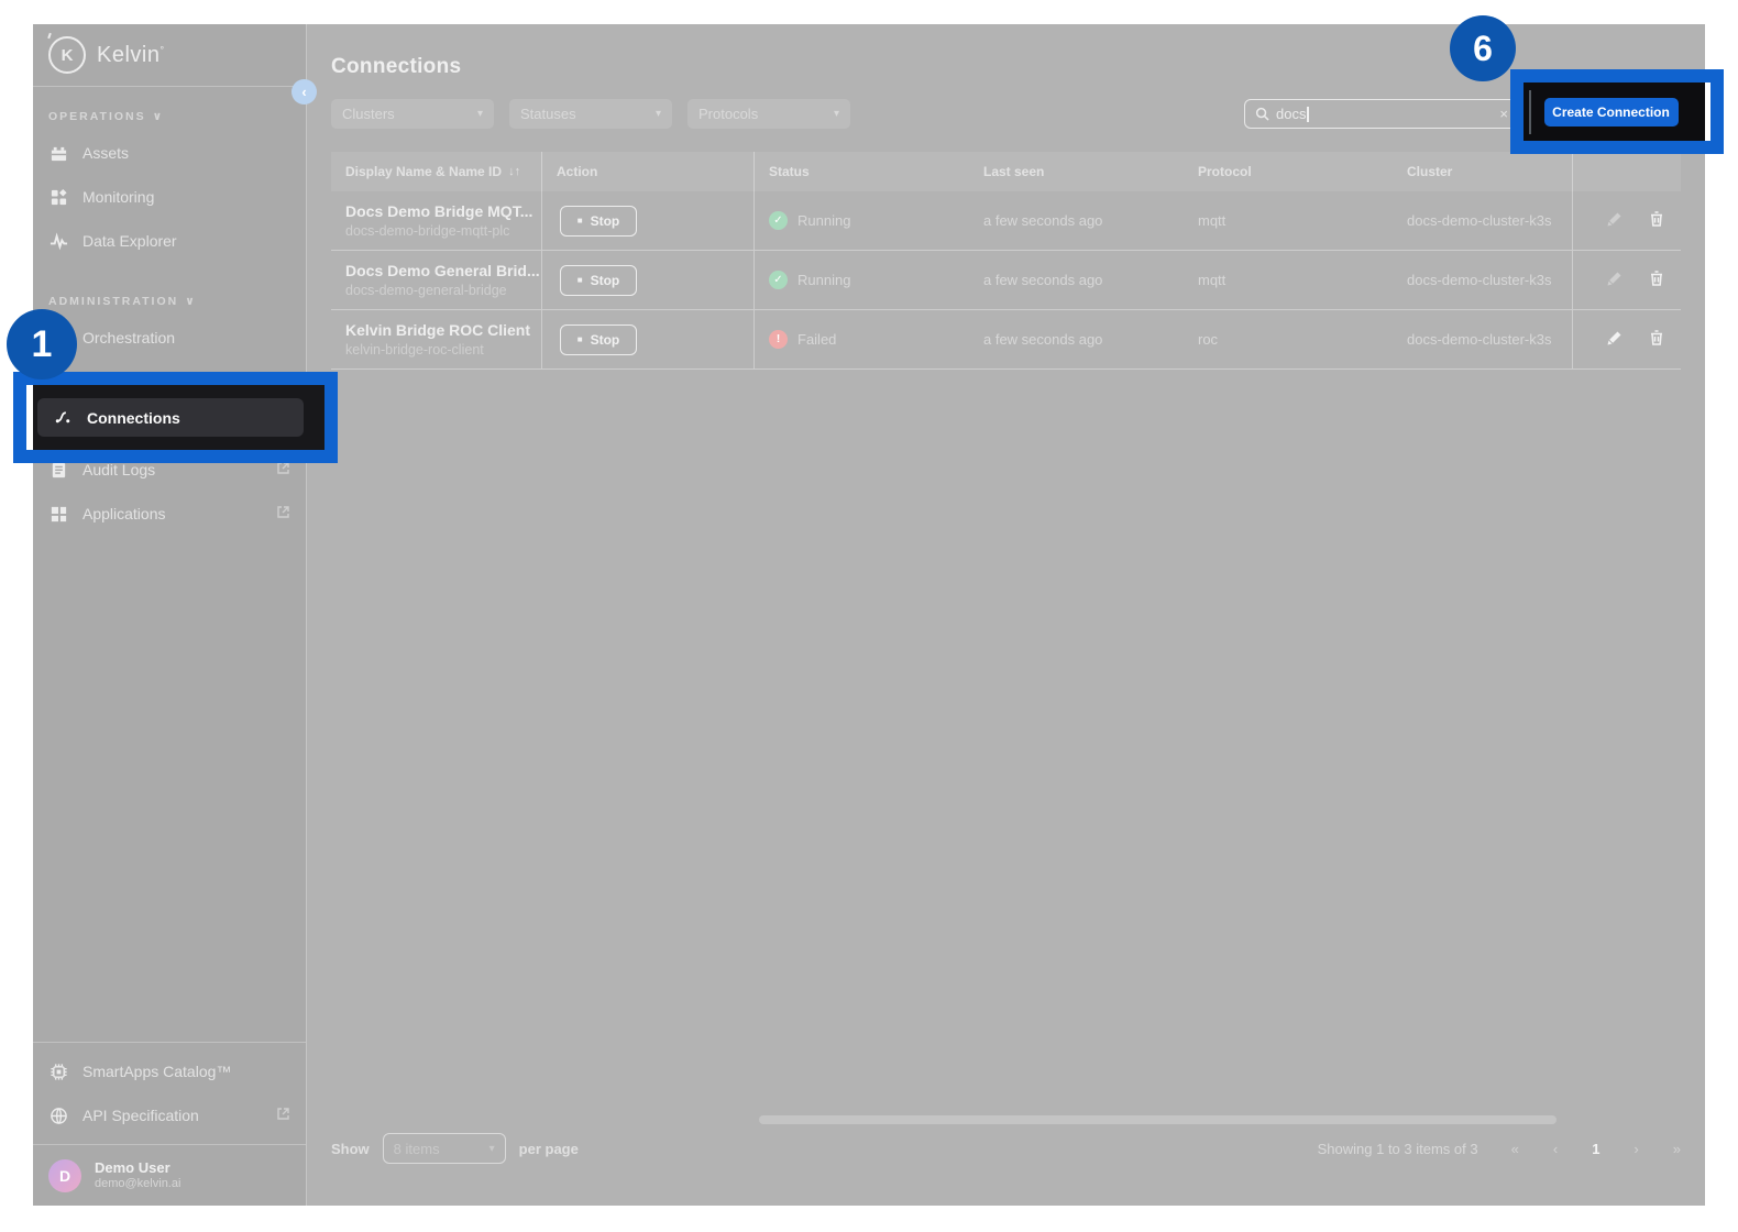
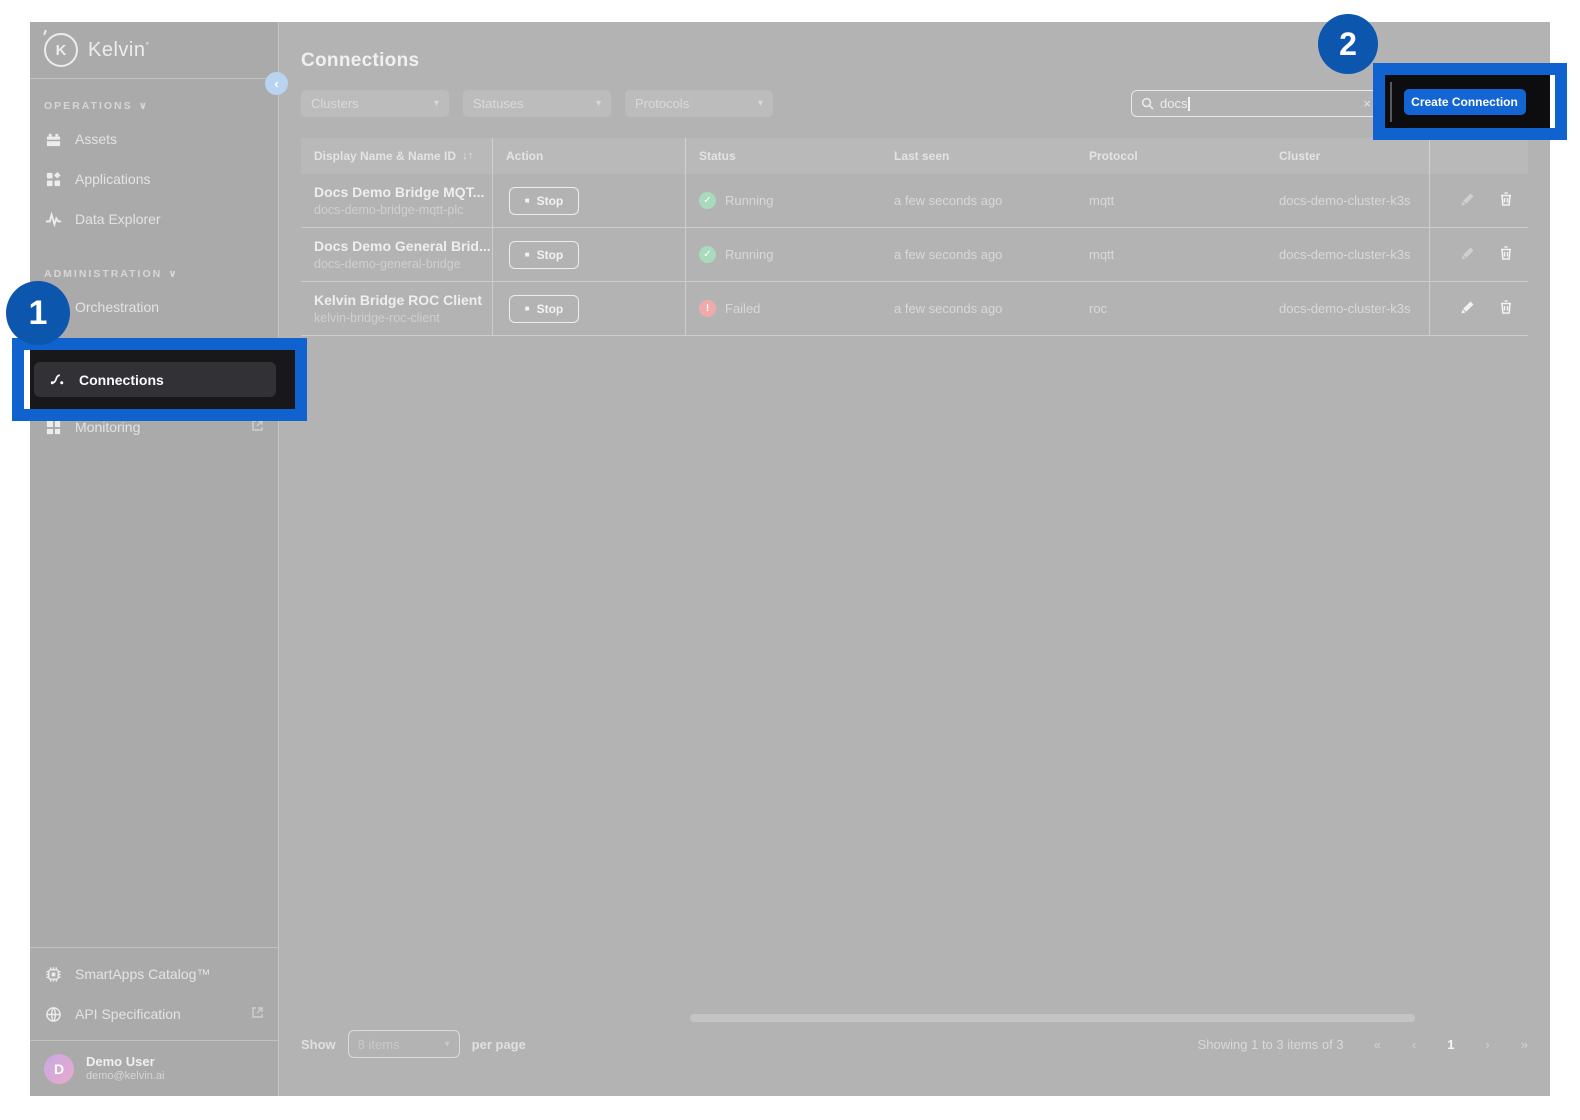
  K
  Kelvin°
  ‹
  OPERATIONS
  ∨
  Assets
- Monitoring
+ Applications
  Data Explorer
  ADMINISTRATION
  ∨
  Orchestration
- Audit Logs
- Applications
+ Monitoring
  SmartApps Catalog™
  API Specification
  D
  Demo User
  demo@kelvin.ai
  Connections
  Clusters
  ▾
  Statuses
  ▾
  Protocols
  ▾
  docs
  ×
  Display Name & Name ID
  ↓↑
  Action
  Status
  Last seen
  Protocol
  Cluster
  Docs Demo Bridge MQT...
  docs-demo-bridge-mqtt-plc
  ■
  Stop
  ✓
  Running
  a few seconds ago
  mqtt
  docs-demo-cluster-k3s
  Docs Demo General Brid...
  docs-demo-general-bridge
  ■
  Stop
  ✓
  Running
  a few seconds ago
  mqtt
  docs-demo-cluster-k3s
  Kelvin Bridge ROC Client
  kelvin-bridge-roc-client
  ■
  Stop
  !
  Failed
  a few seconds ago
  roc
  docs-demo-cluster-k3s
  Show
  per page
  Showing 1 to 3 items of 3
  «
  ‹
  1
  ›
  »
  Connections
  Create Connection
  1
- 6
+ 2
